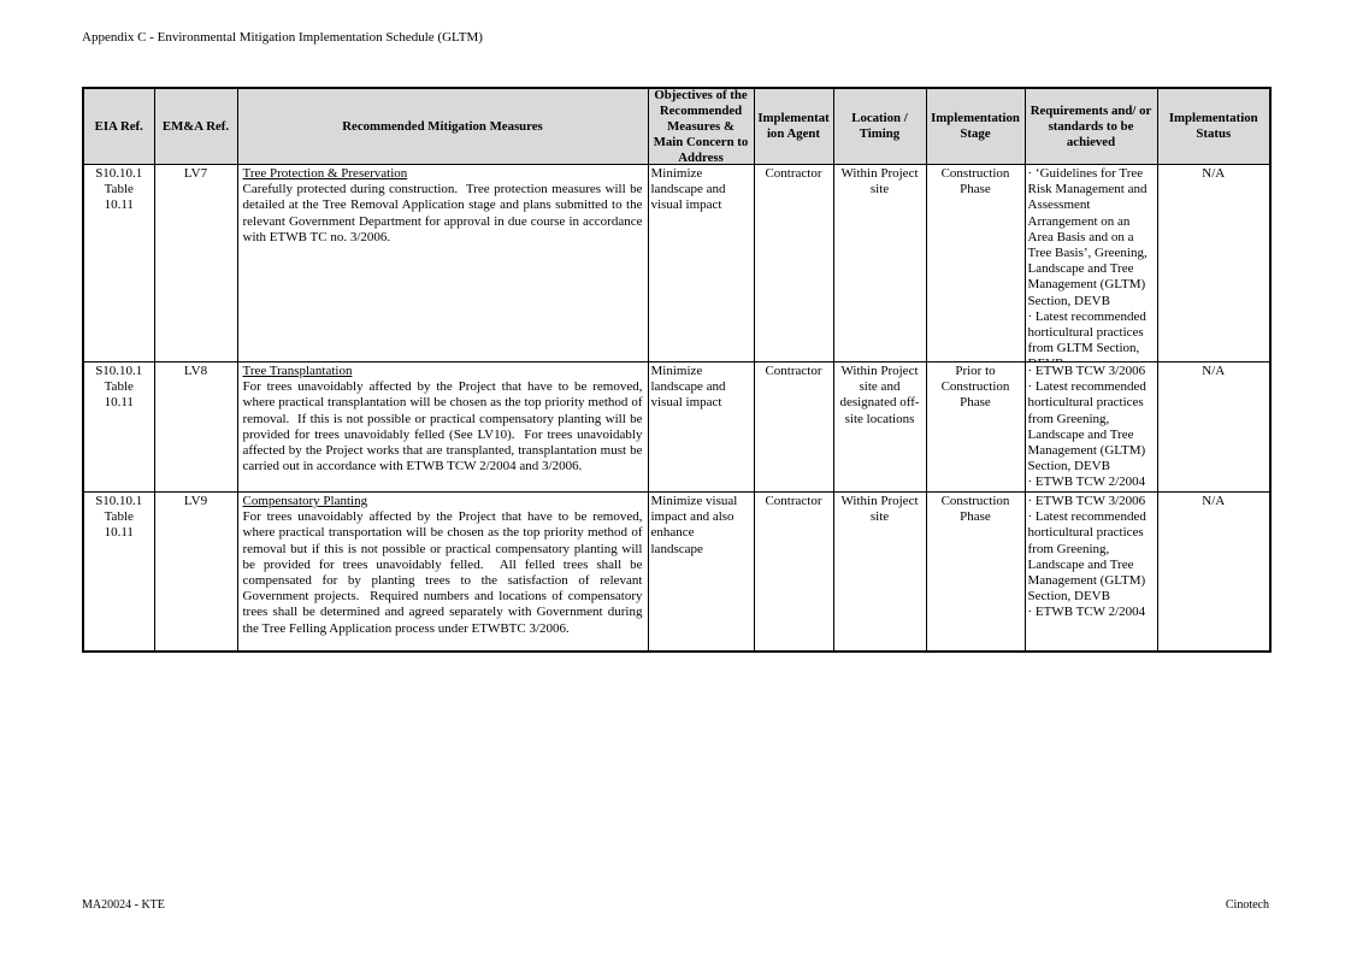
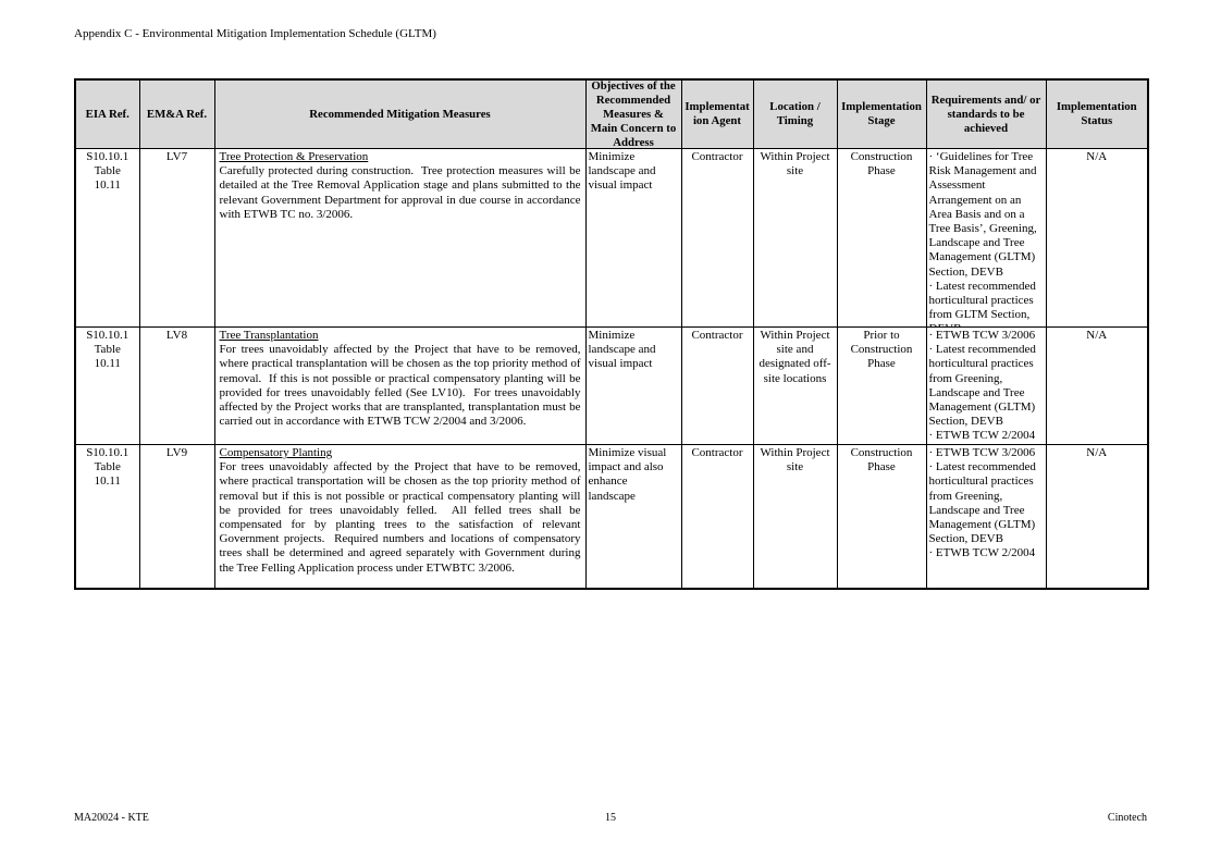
  Appendix C - Environmental Mitigation Implementation Schedule (GLTM)
  EIA Ref.	EM&A Ref.	Recommended Mitigation Measures	Objectives of the Recommended Measures & Main Concern to Address	Implementation Agent	Location / Timing	Implementation Stage	Requirements and/ or standards to be achieved	Implementation Status
  S10.10.1 Table 10.11	LV7	Tree Protection & Preservation Carefully protected during construction. Tree protection measures will be detailed at the Tree Removal Application stage and plans submitted to the relevant Government Department for approval in due course in accordance with ETWB TC no. 3/2006.	Minimize landscape and visual impact	Contractor	Within Project site	Construction Phase	· ‘Guidelines for Tree Risk Management and Assessment Arrangement on an Area Basis and on a Tree Basis’, Greening, Landscape and Tree Management (GLTM) Section, DEVB · Latest recommended horticultural practices from GLTM Section,	N/A
  S10.10.1 Table 10.11	LV8	Tree Transplantation For trees unavoidably affected by the Project that have to be removed, where practical transplantation will be chosen as the top priority method of removal. If this is not possible or practical compensatory planting will be provided for trees unavoidably felled (See LV10). For trees unavoidably affected by the Project works that are transplanted, transplantation must be carried out in accordance with ETWB TCW 2/2004 and 3/2006.	Minimize landscape and visual impact	Contractor	Within Project site and designated off-site locations	Prior to Construction Phase	· ETWB TCW 3/2006 · Latest recommended horticultural practices from Greening, Landscape and Tree Management (GLTM) Section, DEVB · ETWB TCW 2/2004	N/A
  S10.10.1 Table 10.11	LV9	Compensatory Planting For trees unavoidably affected by the Project that have to be removed, where practical transportation will be chosen as the top priority method of removal but if this is not possible or practical compensatory planting will be provided for trees unavoidably felled. All felled trees shall be compensated for by planting trees to the satisfaction of relevant Government projects. Required numbers and locations of compensatory trees shall be determined and agreed separately with Government during the Tree Felling Application process under ETWBTC 3/2006.	Minimize visual impact and also enhance landscape	Contractor	Within Project site	Construction Phase	· ETWB TCW 3/2006 · Latest recommended horticultural practices from Greening, Landscape and Tree Management (GLTM) Section, DEVB · ETWB TCW 2/2004	N/A
  MA20024 - KTE
+ 15
  Cinotech
